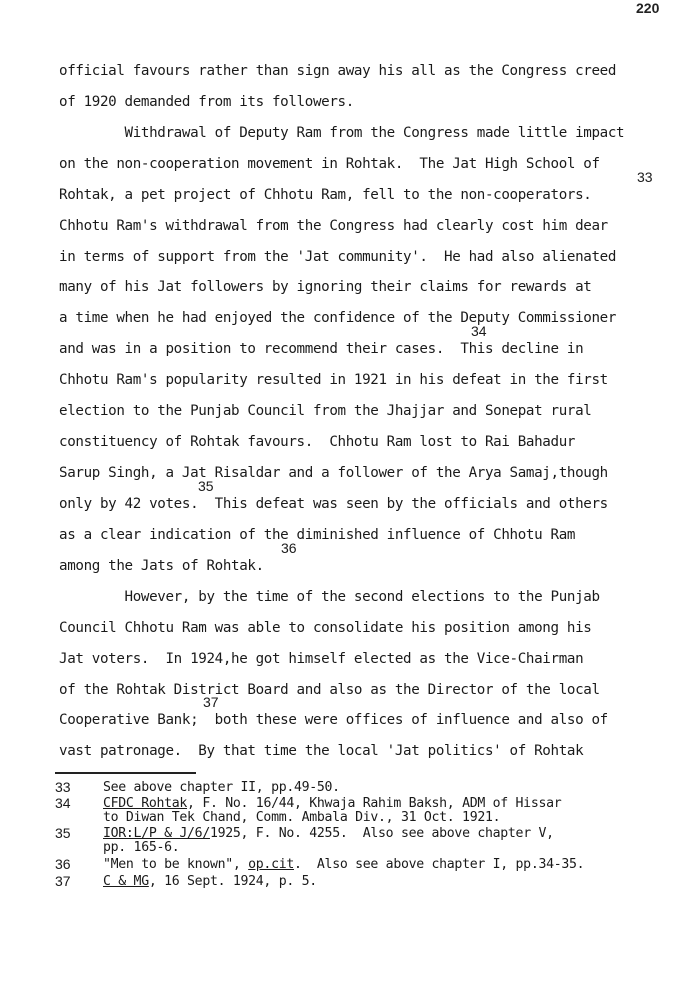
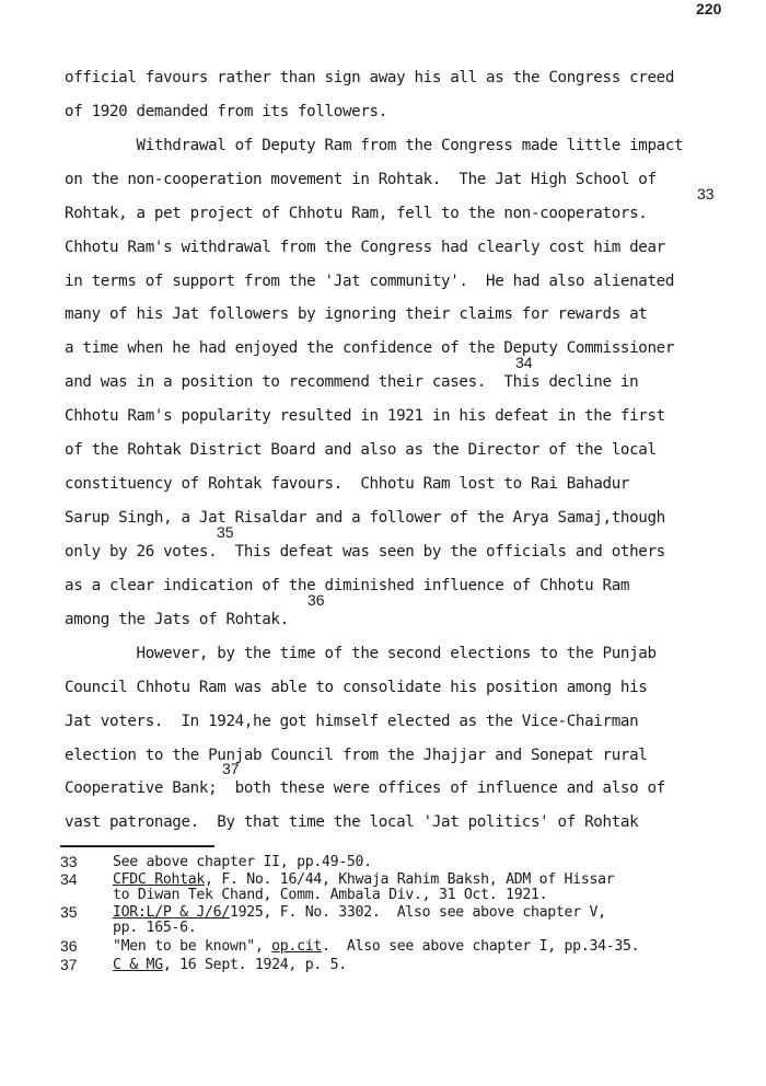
  220
  official favours rather than sign away his all as the Congress creed
  of 1920 demanded from its followers.
  Withdrawal of Deputy Ram from the Congress made little impact
  on the non-cooperation movement in Rohtak. The Jat High School of
  Rohtak, a pet project of Chhotu Ram, fell to the non-cooperators.
  Chhotu Ram's withdrawal from the Congress had clearly cost him dear
  in terms of support from the 'Jat community'. He had also alienated
  many of his Jat followers by ignoring their claims for rewards at
  a time when he had enjoyed the confidence of the Deputy Commissioner
  and was in a position to recommend their cases. This decline in
  Chhotu Ram's popularity resulted in 1921 in his defeat in the first
- election to the Punjab Council from the Jhajjar and Sonepat rural
+ of the Rohtak District Board and also as the Director of the local
  constituency of Rohtak favours. Chhotu Ram lost to Rai Bahadur
  Sarup Singh, a Jat Risaldar and a follower of the Arya Samaj,though
- only by 42 votes. This defeat was seen by the officials and others
+ only by 26 votes. This defeat was seen by the officials and others
  as a clear indication of the diminished influence of Chhotu Ram
  among the Jats of Rohtak.
  However, by the time of the second elections to the Punjab
  Council Chhotu Ram was able to consolidate his position among his
  Jat voters. In 1924,he got himself elected as the Vice-Chairman
- of the Rohtak District Board and also as the Director of the local
+ election to the Punjab Council from the Jhajjar and Sonepat rural
  Cooperative Bank; both these were offices of influence and also of
  vast patronage. By that time the local 'Jat politics' of Rohtak
  33
  34
  35
  36
  37
  33
  See above chapter II, pp.49-50.
  34
  CFDC Rohtak, F. No. 16/44, Khwaja Rahim Baksh, ADM of Hissar
  to Diwan Tek Chand, Comm. Ambala Div., 31 Oct. 1921.
  35
- IOR:L/P & J/6/1925, F. No. 4255. Also see above chapter V,
+ IOR:L/P & J/6/1925, F. No. 3302. Also see above chapter V,
  pp. 165-6.
  36
  "Men to be known", op.cit. Also see above chapter I, pp.34-35.
  37
  C & MG, 16 Sept. 1924, p. 5.
